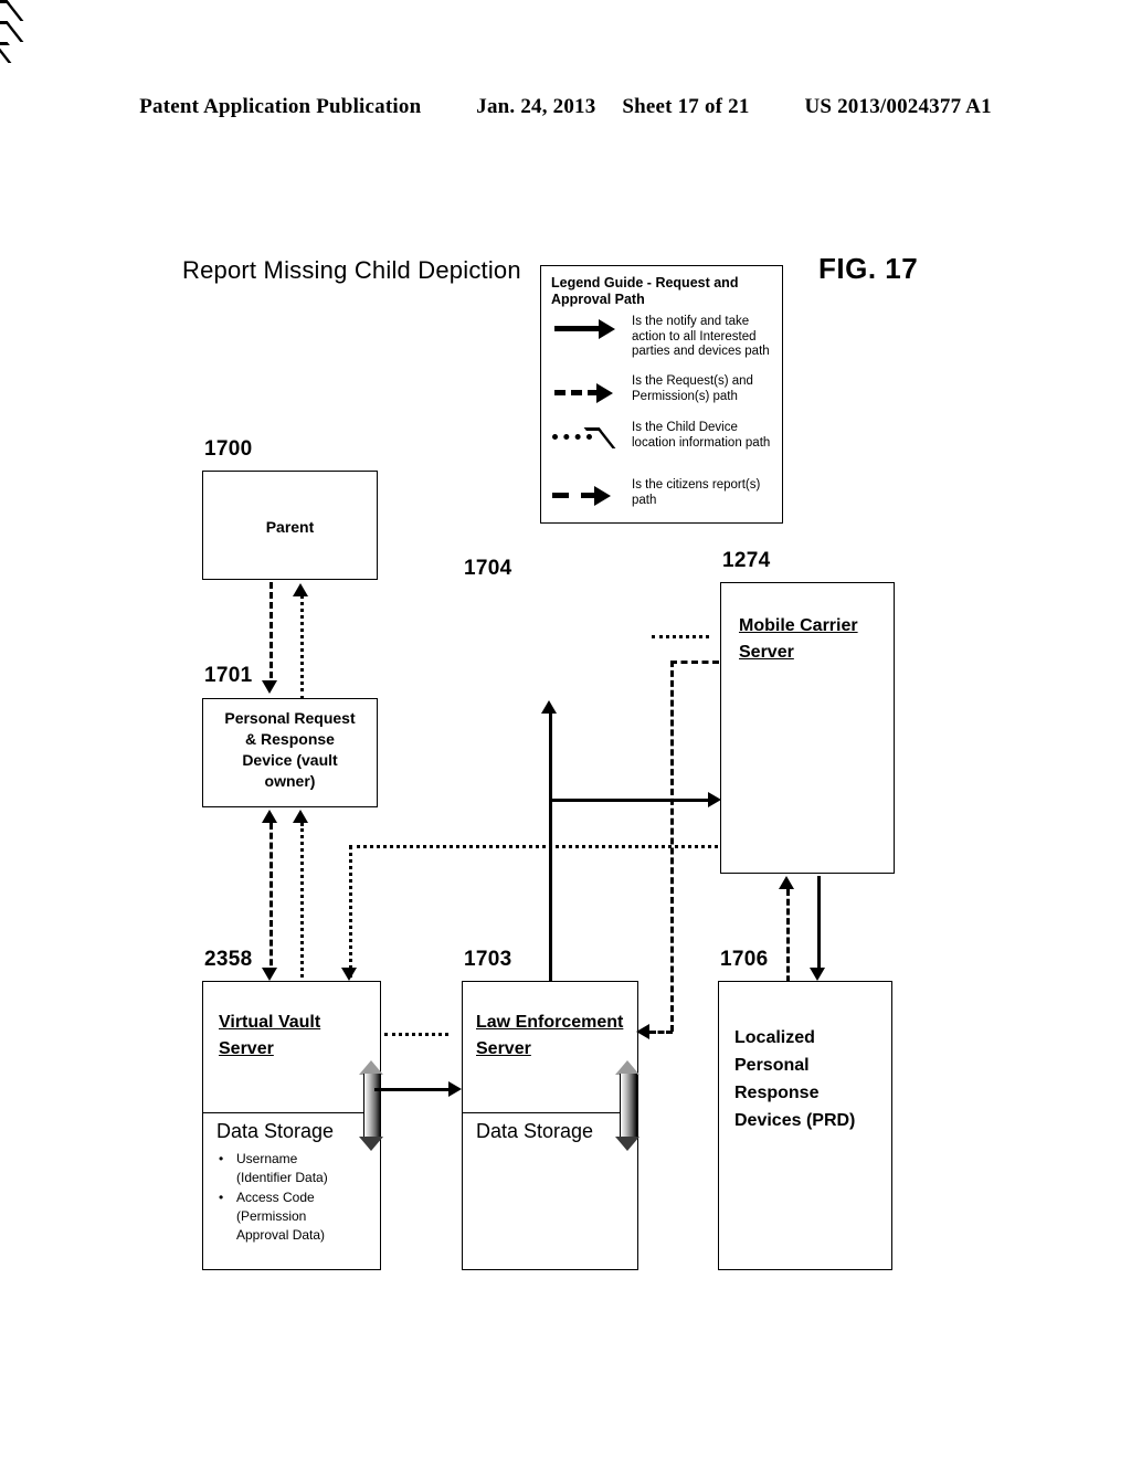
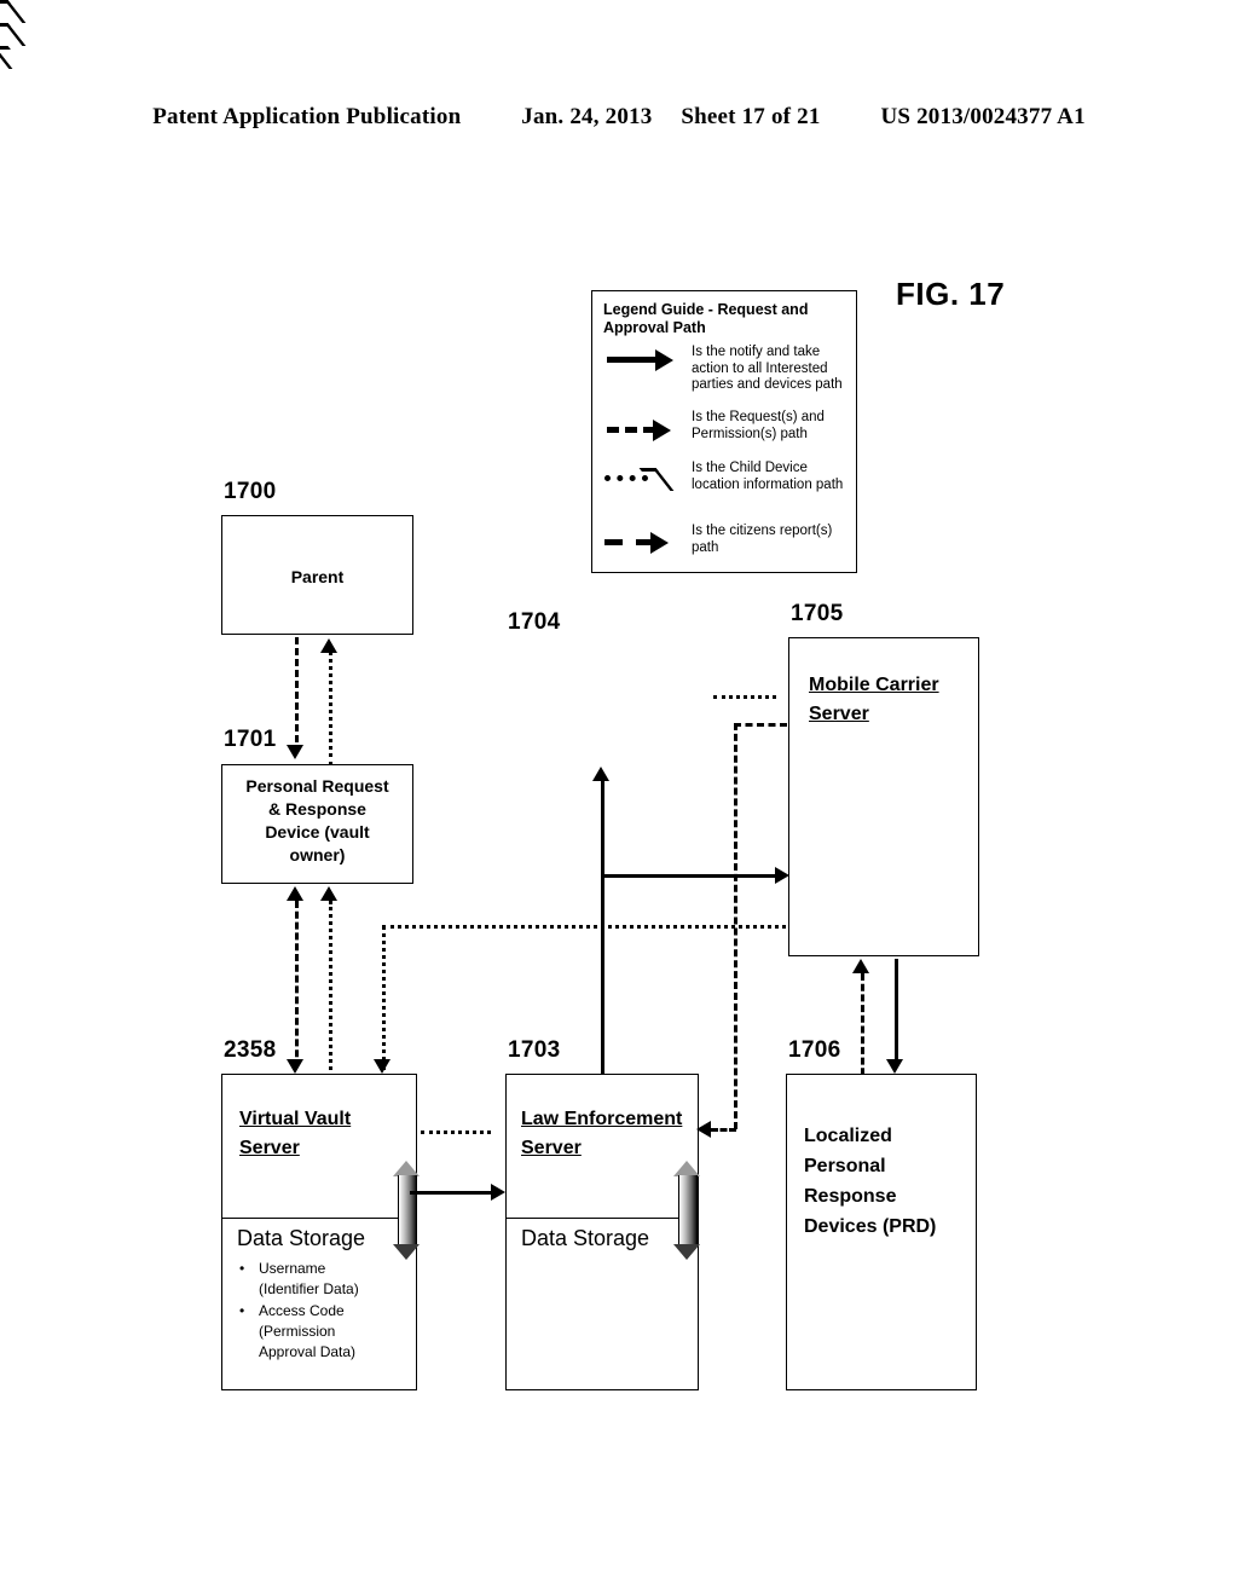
  Patent Application Publication Jan. 24, 2013 Sheet 17 of 21 US 2013/0024377 A1
- Report Missing Child Depiction
  FIG. 17
  Legend Guide - Request and Approval Path
  Is the notify and take action to all Interested parties and devices path
  Is the Request(s) and Permission(s) path
  Is the Child Device location information path
  Is the citizens report(s) path
  1700
  Parent
  1701
  Personal Request
  & Response
  Device (vault
  owner)
  2358
  Virtual Vault
  Server
  Data Storage
  •
  Username
  (Identifier Data)
  •
  Access Code
  (Permission
  Approval Data)
  1703
  Law Enforcement
  Server
  Data Storage
  1704
- 1274
+ 1705
  Mobile Carrier
  Server
  1706
  Localized
  Personal
  Response
  Devices (PRD)
